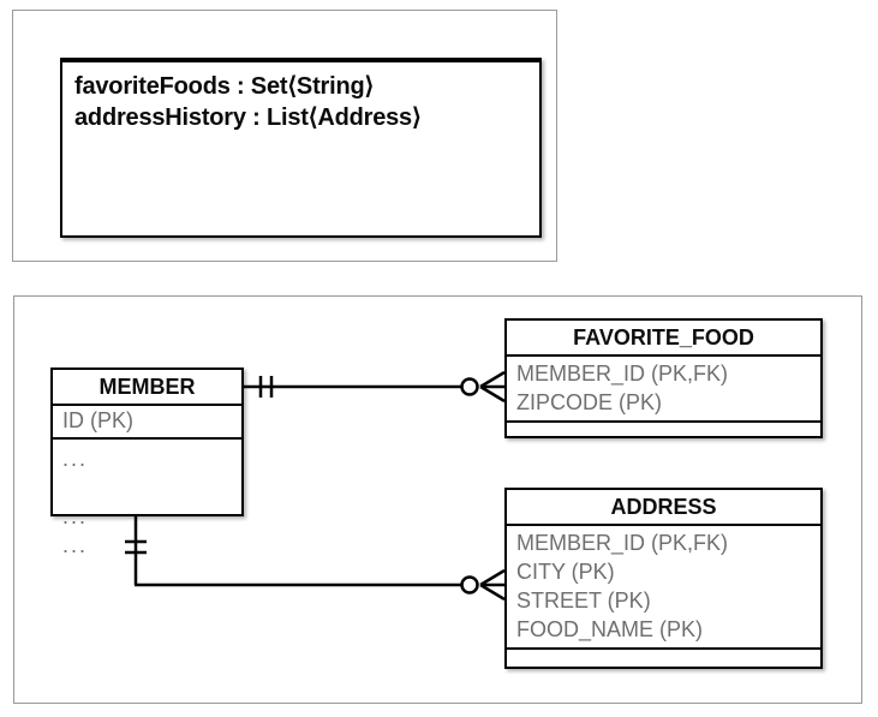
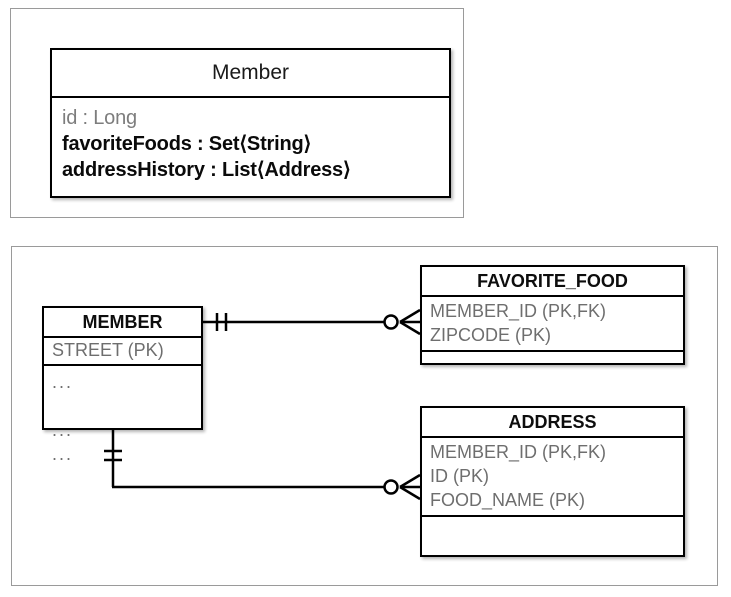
+ Member
+ id : Long
  favoriteFoods : Set⟨String⟩
  addressHistory : List⟨Address⟩
  MEMBER
- ID (PK)
+ STREET (PK)
  ...
  ...
  ...
  FAVORITE_FOOD
  MEMBER_ID (PK,FK)
  ZIPCODE (PK)
  ADDRESS
  MEMBER_ID (PK,FK)
- CITY (PK)
- STREET (PK)
+ ID (PK)
  FOOD_NAME (PK)
